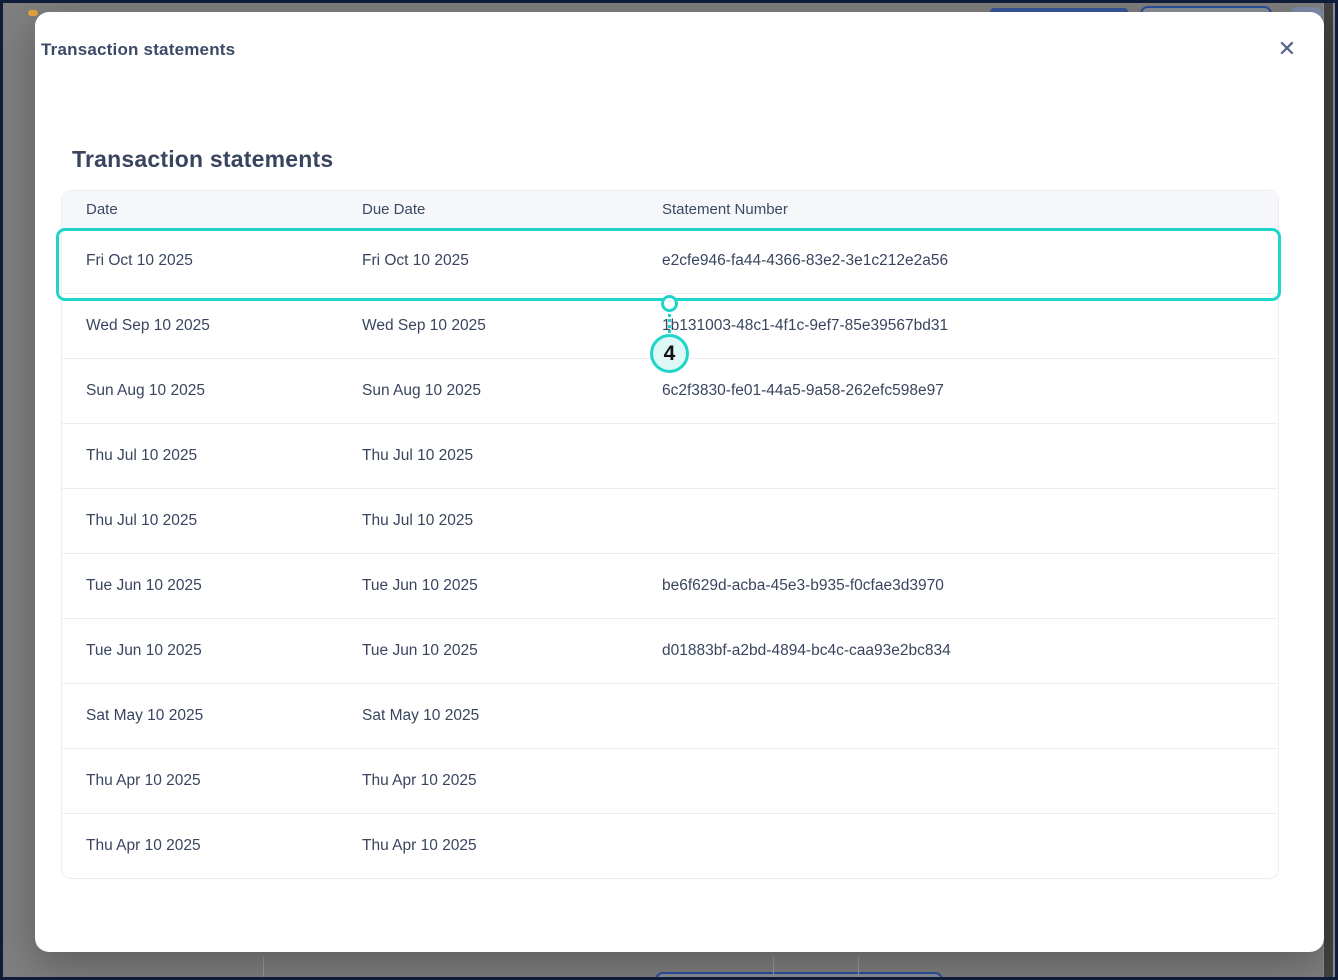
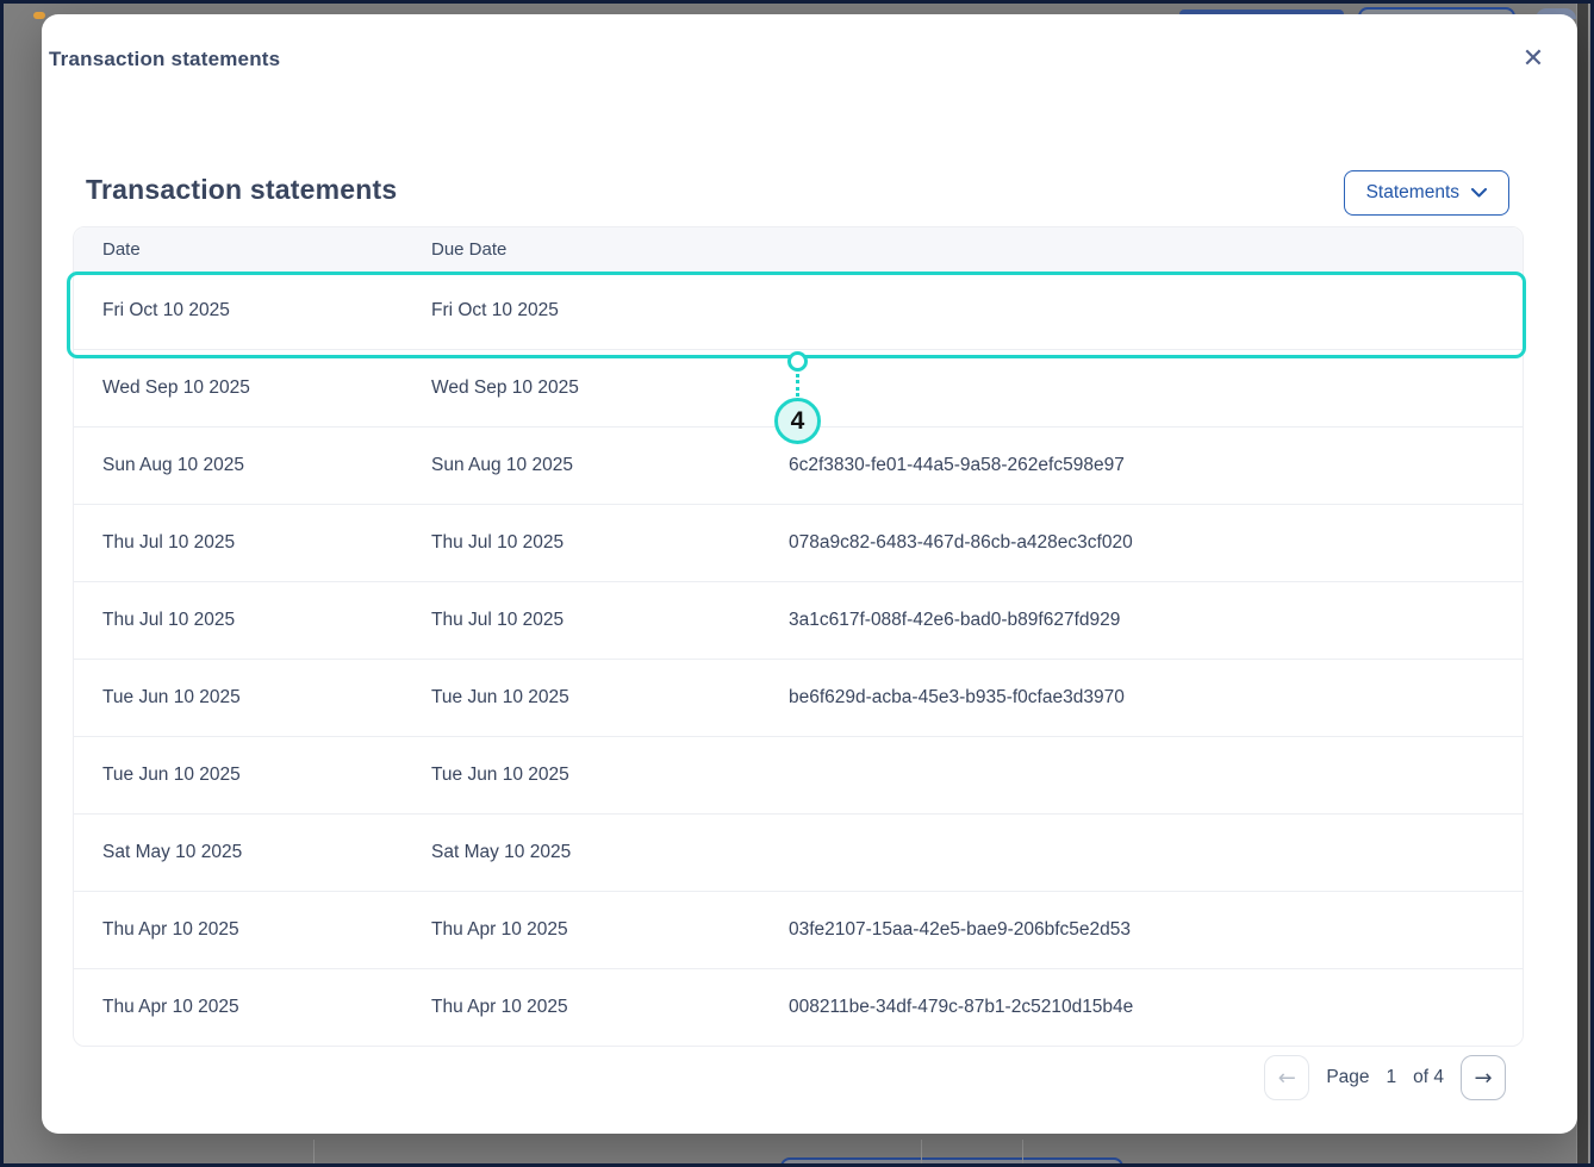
  Transaction statements
  ✕
  Transaction statements
+ Statements
  Date
  Due Date
- Statement Number
  Fri Oct 10 2025
  Fri Oct 10 2025
- e2cfe946-fa44-4366-83e2-3e1c212e2a56
  Wed Sep 10 2025
  Wed Sep 10 2025
- 1b131003-48c1-4f1c-9ef7-85e39567bd31
  Sun Aug 10 2025
  Sun Aug 10 2025
  6c2f3830-fe01-44a5-9a58-262efc598e97
  Thu Jul 10 2025
  Thu Jul 10 2025
+ 078a9c82-6483-467d-86cb-a428ec3cf020
  Thu Jul 10 2025
  Thu Jul 10 2025
+ 3a1c617f-088f-42e6-bad0-b89f627fd929
  Tue Jun 10 2025
  Tue Jun 10 2025
  be6f629d-acba-45e3-b935-f0cfae3d3970
  Tue Jun 10 2025
  Tue Jun 10 2025
- d01883bf-a2bd-4894-bc4c-caa93e2bc834
  Sat May 10 2025
  Sat May 10 2025
  Thu Apr 10 2025
  Thu Apr 10 2025
+ 03fe2107-15aa-42e5-bae9-206bfc5e2d53
  Thu Apr 10 2025
  Thu Apr 10 2025
+ 008211be-34df-479c-87b1-2c5210d15b4e
  4
+ ←
+ Page
+ 1
+ of 4
+ →
